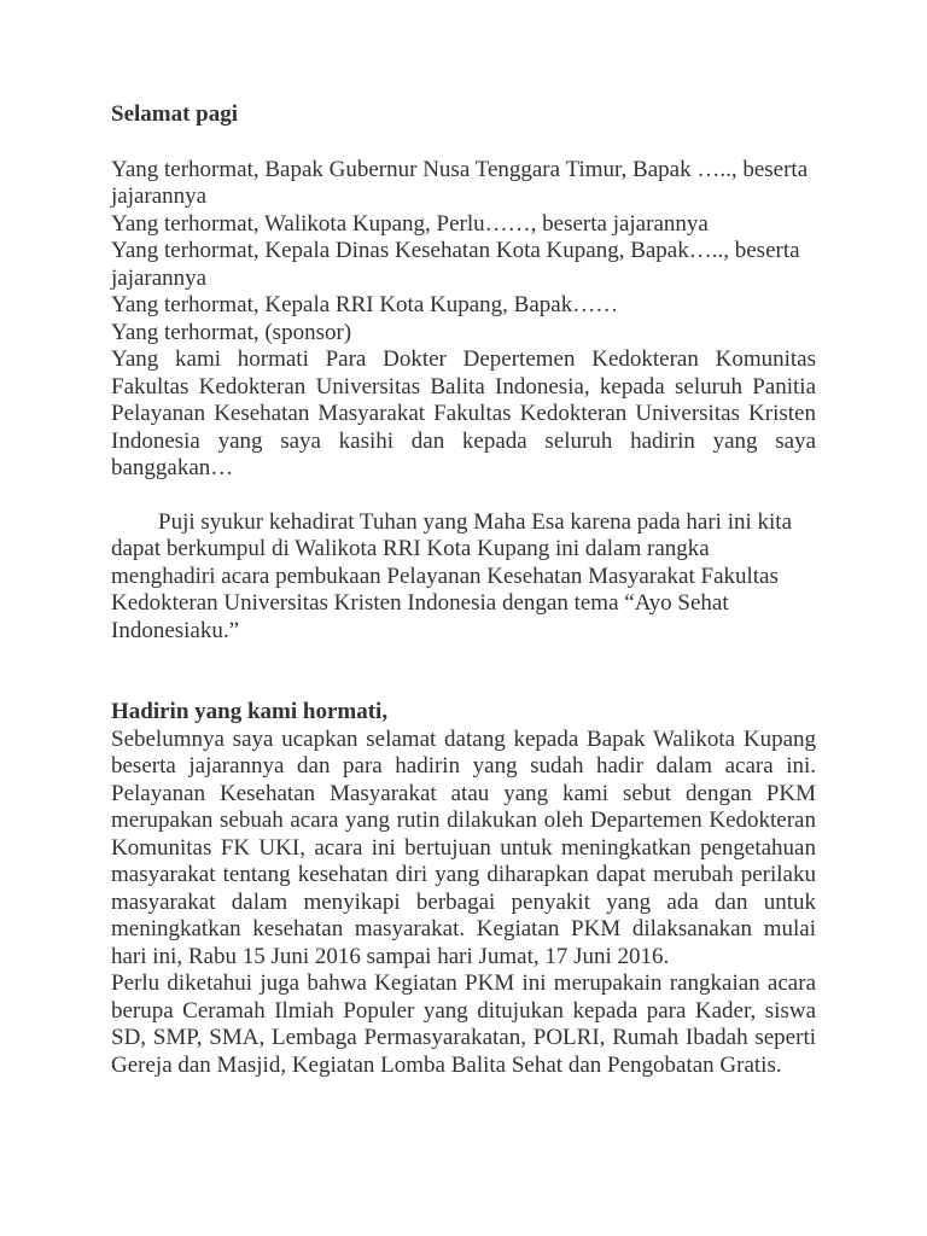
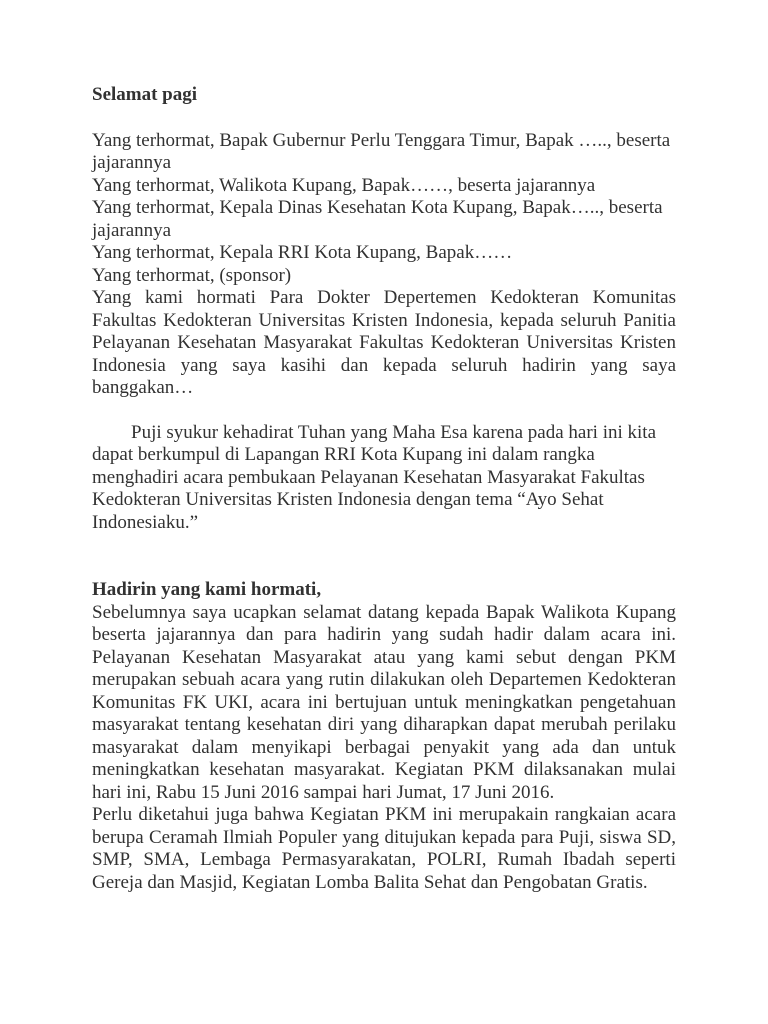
  Selamat pagi
- Yang terhormat, Bapak Gubernur Nusa Tenggara Timur, Bapak ….., beserta jajarannya
+ Yang terhormat, Bapak Gubernur Perlu Tenggara Timur, Bapak ….., beserta jajarannya
- Yang terhormat, Walikota Kupang, Perlu……, beserta jajarannya
+ Yang terhormat, Walikota Kupang, Bapak……, beserta jajarannya
  Yang terhormat, Kepala Dinas Kesehatan Kota Kupang, Bapak….., beserta jajarannya
  Yang terhormat, Kepala RRI Kota Kupang, Bapak……
  Yang terhormat, (sponsor)
- Yang kami hormati Para Dokter Depertemen Kedokteran Komunitas Fakultas Kedokteran Universitas Balita Indonesia, kepada seluruh Panitia Pelayanan Kesehatan Masyarakat Fakultas Kedokteran Universitas Kristen Indonesia yang saya kasihi dan kepada seluruh hadirin yang saya banggakan…
+ Yang kami hormati Para Dokter Depertemen Kedokteran Komunitas Fakultas Kedokteran Universitas Kristen Indonesia, kepada seluruh Panitia Pelayanan Kesehatan Masyarakat Fakultas Kedokteran Universitas Kristen Indonesia yang saya kasihi dan kepada seluruh hadirin yang saya banggakan…
- Puji syukur kehadirat Tuhan yang Maha Esa karena pada hari ini kita dapat berkumpul di Walikota RRI Kota Kupang ini dalam rangka menghadiri acara pembukaan Pelayanan Kesehatan Masyarakat Fakultas Kedokteran Universitas Kristen Indonesia dengan tema “Ayo Sehat Indonesiaku.”
+ Puji syukur kehadirat Tuhan yang Maha Esa karena pada hari ini kita dapat berkumpul di Lapangan RRI Kota Kupang ini dalam rangka menghadiri acara pembukaan Pelayanan Kesehatan Masyarakat Fakultas Kedokteran Universitas Kristen Indonesia dengan tema “Ayo Sehat Indonesiaku.”
  Hadirin yang kami hormati,
  Sebelumnya saya ucapkan selamat datang kepada Bapak Walikota Kupang beserta jajarannya dan para hadirin yang sudah hadir dalam acara ini. Pelayanan Kesehatan Masyarakat atau yang kami sebut dengan PKM merupakan sebuah acara yang rutin dilakukan oleh Departemen Kedokteran Komunitas FK UKI, acara ini bertujuan untuk meningkatkan pengetahuan masyarakat tentang kesehatan diri yang diharapkan dapat merubah perilaku masyarakat dalam menyikapi berbagai penyakit yang ada dan untuk meningkatkan kesehatan masyarakat. Kegiatan PKM dilaksanakan mulai hari ini, Rabu 15 Juni 2016 sampai hari Jumat, 17 Juni 2016.
- Perlu diketahui juga bahwa Kegiatan PKM ini merupakain rangkaian acara berupa Ceramah Ilmiah Populer yang ditujukan kepada para Kader, siswa SD, SMP, SMA, Lembaga Permasyarakatan, POLRI, Rumah Ibadah seperti Gereja dan Masjid, Kegiatan Lomba Balita Sehat dan Pengobatan Gratis.
+ Perlu diketahui juga bahwa Kegiatan PKM ini merupakain rangkaian acara berupa Ceramah Ilmiah Populer yang ditujukan kepada para Puji, siswa SD, SMP, SMA, Lembaga Permasyarakatan, POLRI, Rumah Ibadah seperti Gereja dan Masjid, Kegiatan Lomba Balita Sehat dan Pengobatan Gratis.
